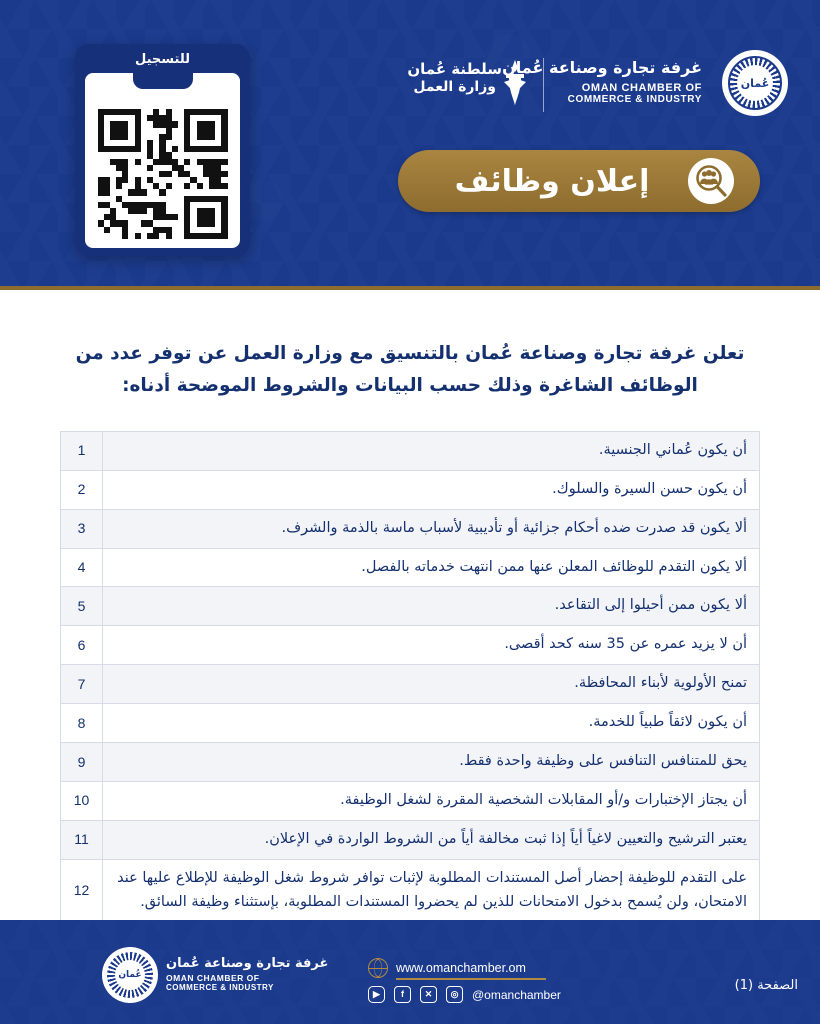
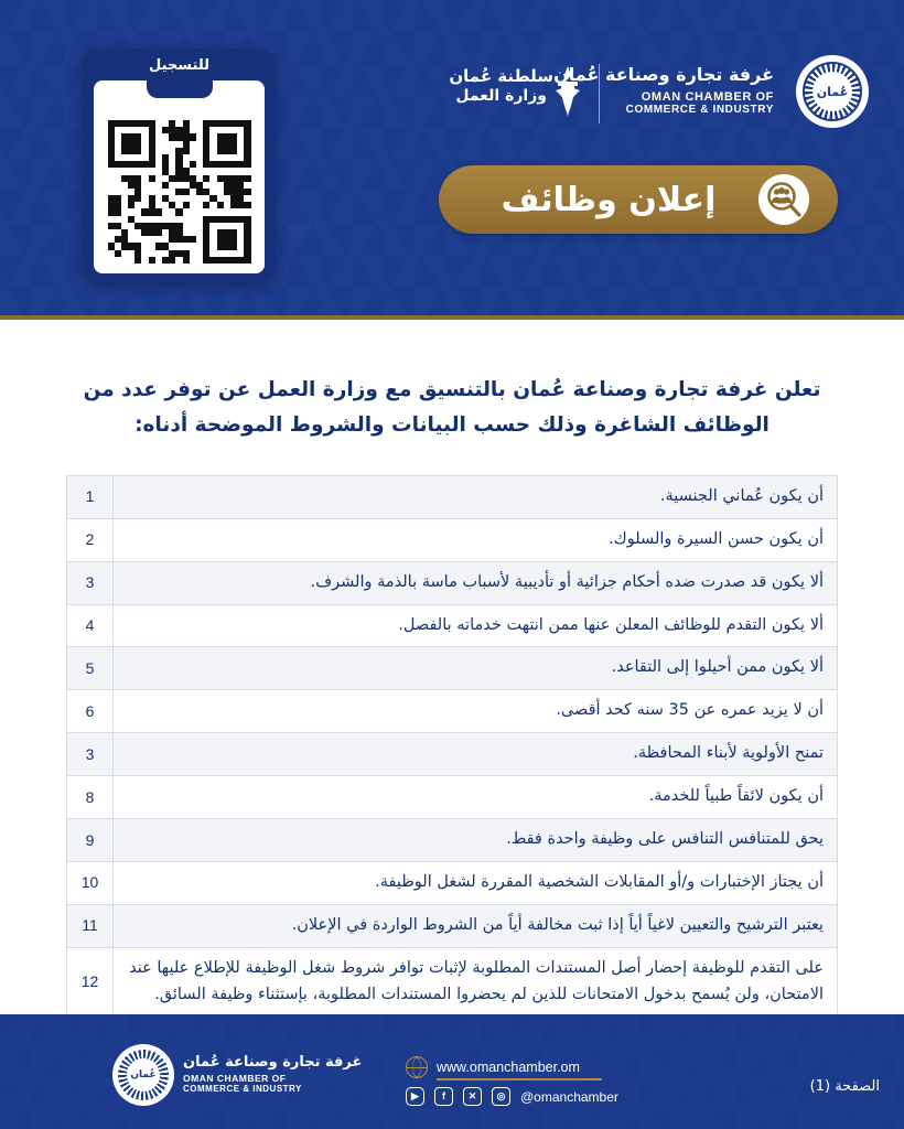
  للتسجيل
  سلطنة عُمان
  وزارة العمل
  غرفة تجارة وصناعة عُمان
  OMAN CHAMBER OF
  COMMERCE & INDUSTRY
  عُمان
  إعلان وظائف
  تعلن غرفة تجارة وصناعة عُمان بالتنسيق مع وزارة العمل عن توفر عدد من الوظائف الشاغرة وذلك حسب البيانات والشروط الموضحة أدناه:
  أن يكون عُماني الجنسية.	1
  أن يكون حسن السيرة والسلوك.	2
  ألا يكون قد صدرت ضده أحكام جزائية أو تأديبية لأسباب ماسة بالذمة والشرف.	3
  ألا يكون التقدم للوظائف المعلن عنها ممن انتهت خدماته بالفصل.	4
  ألا يكون ممن أحيلوا إلى التقاعد.	5
  أن لا يزيد عمره عن 35 سنه كحد أقصى.	6
- تمنح الأولوية لأبناء المحافظة.	7
+ تمنح الأولوية لأبناء المحافظة.	3
  أن يكون لائقاً طبياً للخدمة.	8
  يحق للمتنافس التنافس على وظيفة واحدة فقط.	9
  أن يجتاز الإختبارات و/أو المقابلات الشخصية المقررة لشغل الوظيفة.	10
  يعتبر الترشيح والتعيين لاغياً أياً إذا ثبت مخالفة أياً من الشروط الواردة في الإعلان.	11
  على التقدم للوظيفة إحضار أصل المستندات المطلوبة لإثبات توافر شروط شغل الوظيفة للإطلاع عليها عند الامتحان، ولن يُسمح بدخول الامتحانات للذين لم يحضروا المستندات المطلوبة، بإستثناء وظيفة السائق.	12
  الصفحة (1)
  عُمان
  غرفة تجارة وصناعة عُمان
  OMAN CHAMBER OF
  COMMERCE & INDUSTRY
  www.omanchamber.om
  ▶
  f
  ✕
  ◎
  @omanchamber
